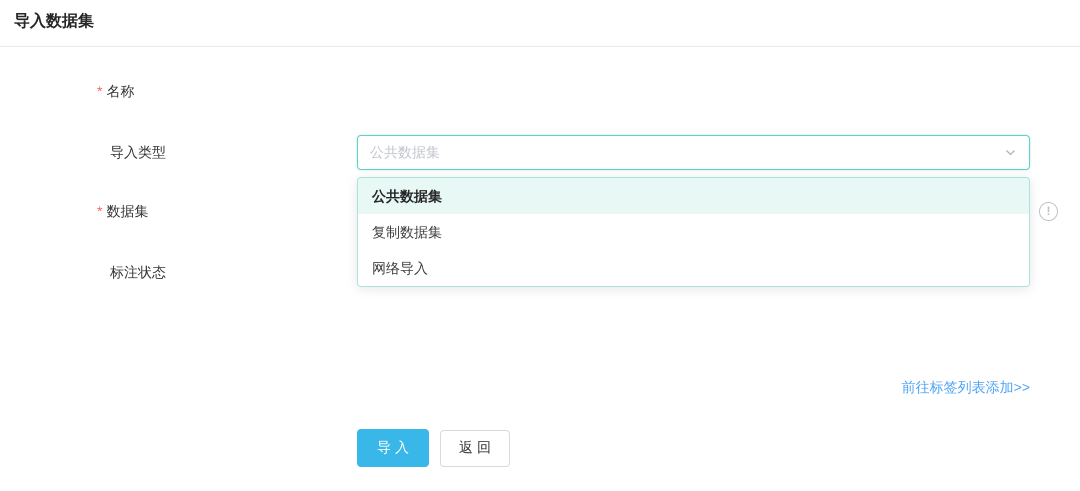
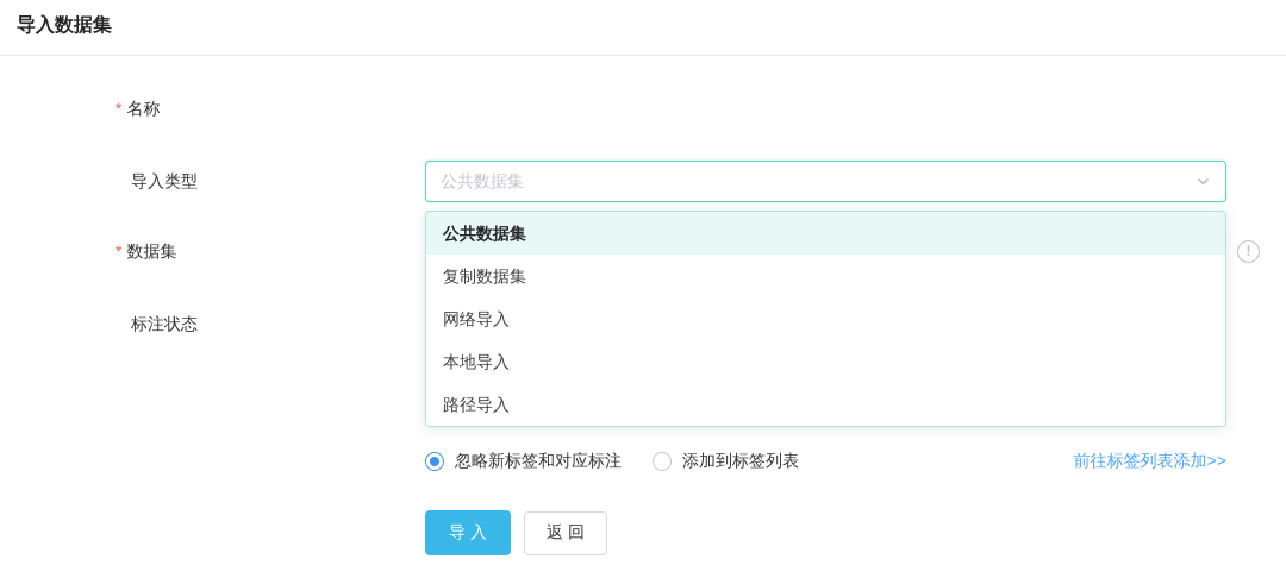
  导入数据集
  * 名称
  导入类型
  公共数据集
  * 数据集
  !
  标注状态
  公共数据集
  复制数据集
  网络导入
+ 本地导入
+ 路径导入
+ 忽略新标签和对应标注
+ 添加到标签列表
  前往标签列表添加>>
  导入
  返回
